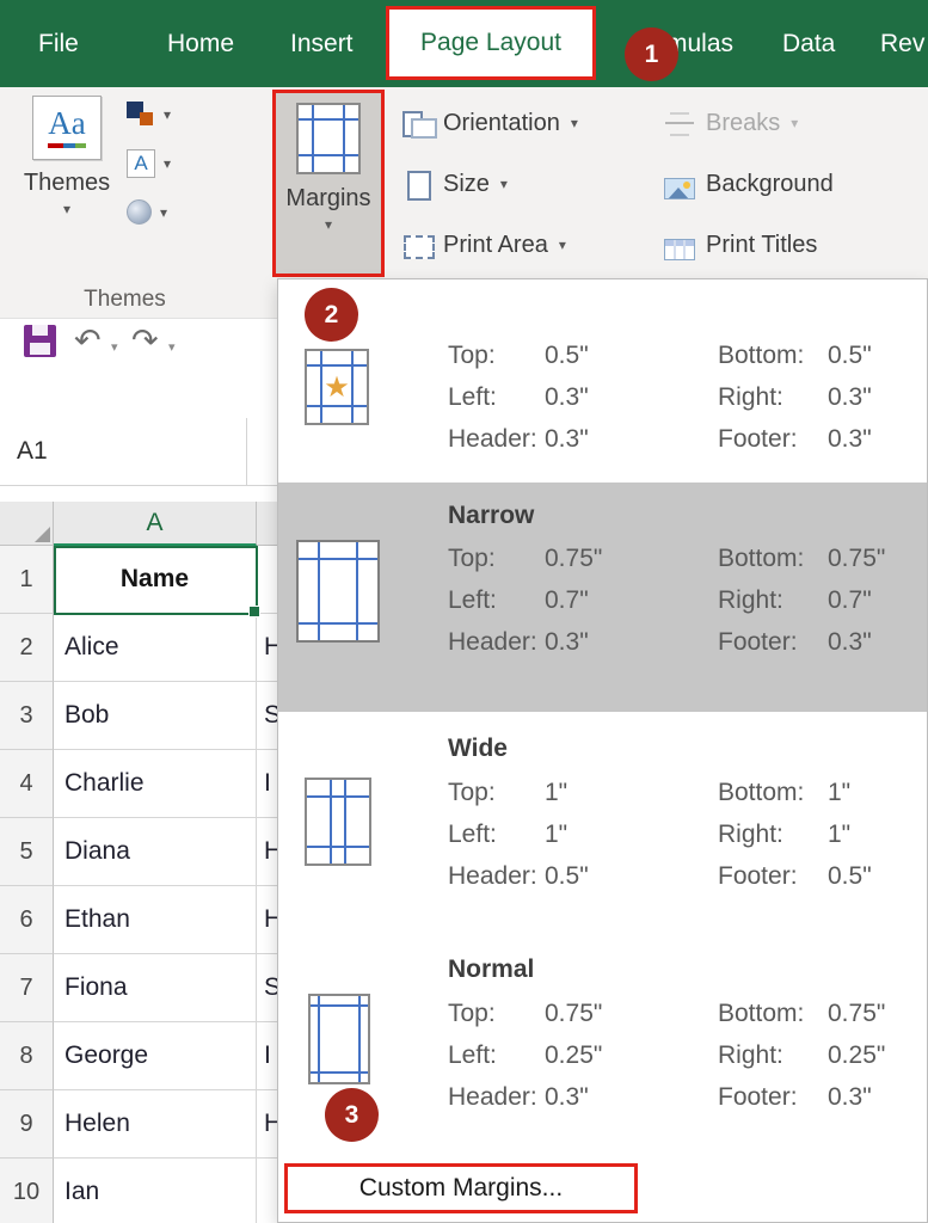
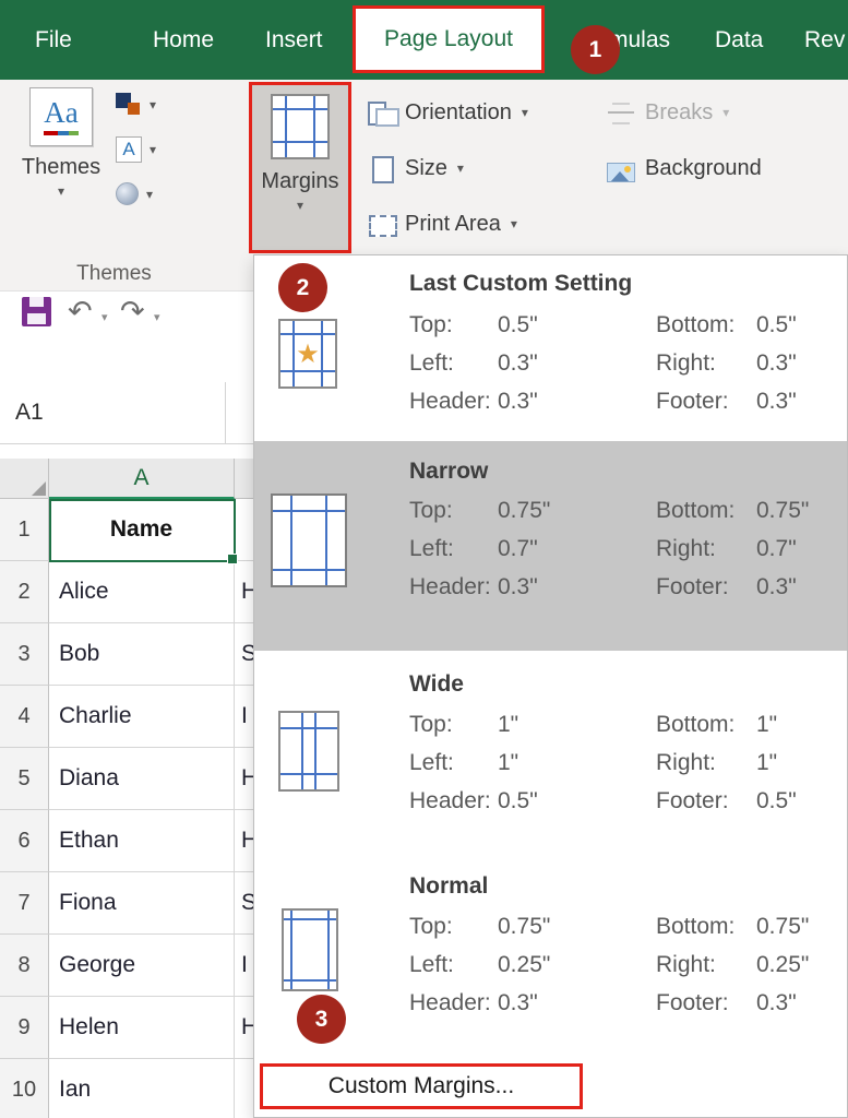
  File
  Home
  Insert
  mulas
  Data
  Rev
  Page Layout
  1
  Aa
  Themes
  ▾
  ▾
  A
  ▾
  ▾
  Themes
  Margins
  ▾
  Orientation
  ▾
  Size
  ▾
  Print Area
  ▾
  Breaks
  ▾
  Background
- Print Titles
  ↶
  ▾
  ↷
  ▾
  A1
  A
  1
  2
  Alice
  H
  3
  Bob
  S
  4
  Charlie
  I
  5
  Diana
  H
  6
  Ethan
  H
  7
  Fiona
  S
  8
  George
  I
  9
  Helen
  H
  10
  Ian
  ★
+ Last Custom Setting
  Top:
  0.5"
  Bottom:
  0.5"
  Left:
  0.3"
  Right:
  0.3"
  Header:
  0.3"
  Footer:
  0.3"
  Narrow
  Top:
  0.75"
  Bottom:
  0.75"
  Left:
  0.7"
  Right:
  0.7"
  Header:
  0.3"
  Footer:
  0.3"
  Wide
  Top:
  1"
  Bottom:
  1"
  Left:
  1"
  Right:
  1"
  Header:
  0.5"
  Footer:
  0.5"
  Normal
  Top:
  0.75"
  Bottom:
  0.75"
  Left:
  0.25"
  Right:
  0.25"
  Header:
  0.3"
  Footer:
  0.3"
  Custom Margins...
  2
  3
